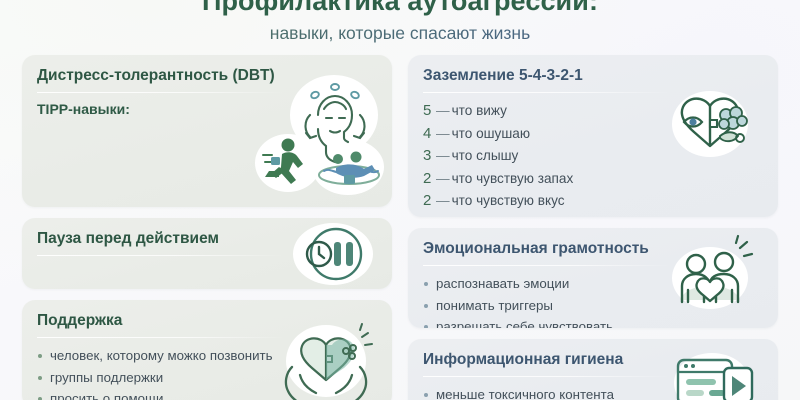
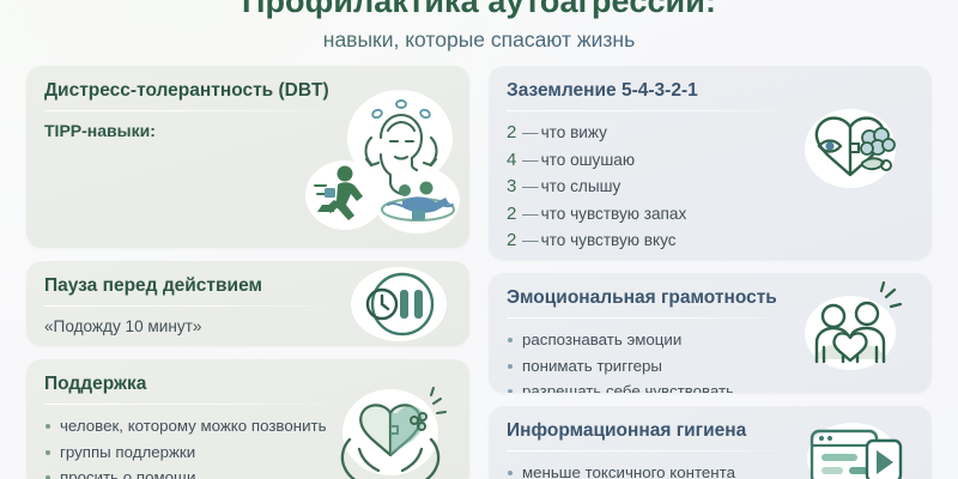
  Профилактика аутоагрессии:
  навыки, которые спасают жизнь
  Дистресс-толерантность (DBT)
  TIPP-навыки:
  Пауза перед действием
+ «Подожду 10 минут»
  Поддержка
  человек, которому можко позвонить
  группы подлержки
  просить о помощи
  Заземление 5-4-3-2-1
- 5 — что вижу
+ 2 — что вижу
  4 — что ошушаю
  3 — что слышу
  2 — что чувствую запах
  2 — что чувствую вкус
  Эмоциональная грамотность
  распознавать эмоции
  понимать триггеры
  разрешать себе чувствовать
  Информационная гигиена
  меньше токсичного контента
